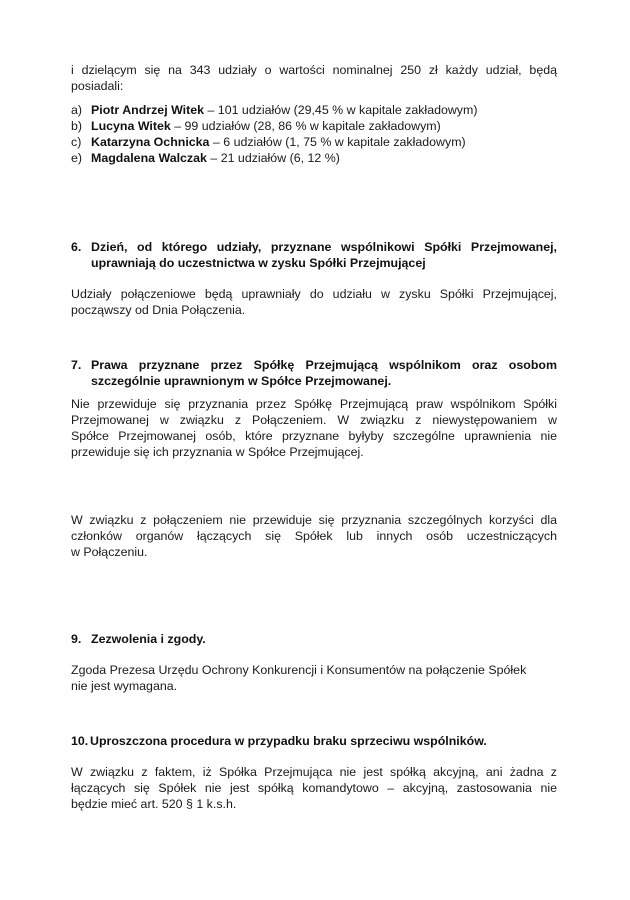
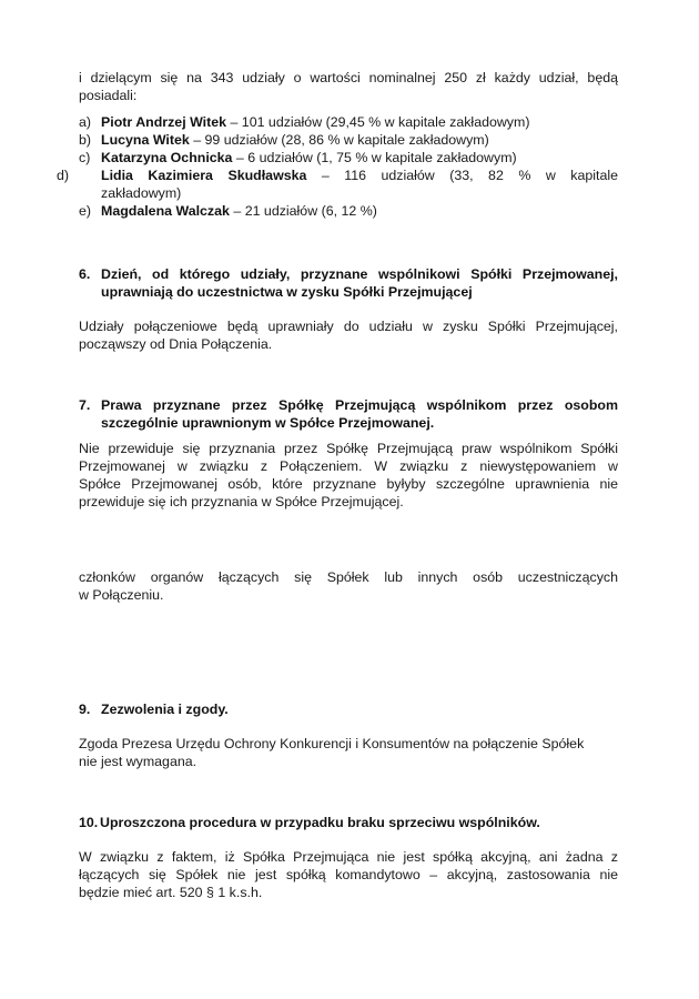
  i dzielącym się na 343 udziały o wartości nominalnej 250 zł każdy udział, będą
  posiadali:
  a)
  Piotr Andrzej Witek – 101 udziałów (29,45 % w kapitale zakładowym)
  b)
  Lucyna Witek – 99 udziałów (28, 86 % w kapitale zakładowym)
  c)
  Katarzyna Ochnicka – 6 udziałów (1, 75 % w kapitale zakładowym)
+ d)
+ Lidia Kazimiera Skudławska – 116 udziałów (33, 82 % w kapitale
+ zakładowym)
  e)
  Magdalena Walczak – 21 udziałów (6, 12 %)
  6.
  Dzień, od którego udziały, przyznane wspólnikowi Spółki Przejmowanej,
  uprawniają do uczestnictwa w zysku Spółki Przejmującej
  Udziały połączeniowe będą uprawniały do udziału w zysku Spółki Przejmującej,
  począwszy od Dnia Połączenia.
  7.
- Prawa przyznane przez Spółkę Przejmującą wspólnikom oraz osobom
+ Prawa przyznane przez Spółkę Przejmującą wspólnikom przez osobom
  szczególnie uprawnionym w Spółce Przejmowanej.
  Nie przewiduje się przyznania przez Spółkę Przejmującą praw wspólnikom Spółki
  Przejmowanej w związku z Połączeniem. W związku z niewystępowaniem w
  Spółce Przejmowanej osób, które przyznane byłyby szczególne uprawnienia nie
  przewiduje się ich przyznania w Spółce Przejmującej.
- W związku z połączeniem nie przewiduje się przyznania szczególnych korzyści dla
  członków organów łączących się Spółek lub innych osób uczestniczących
  w Połączeniu.
  9.
  Zezwolenia i zgody.
  Zgoda Prezesa Urzędu Ochrony Konkurencji i Konsumentów na połączenie Spółek
  nie jest wymagana.
  10.
  Uproszczona procedura w przypadku braku sprzeciwu wspólników.
  W związku z faktem, iż Spółka Przejmująca nie jest spółką akcyjną, ani żadna z
  łączących się Spółek nie jest spółką komandytowo – akcyjną, zastosowania nie
  będzie mieć art. 520 § 1 k.s.h.
